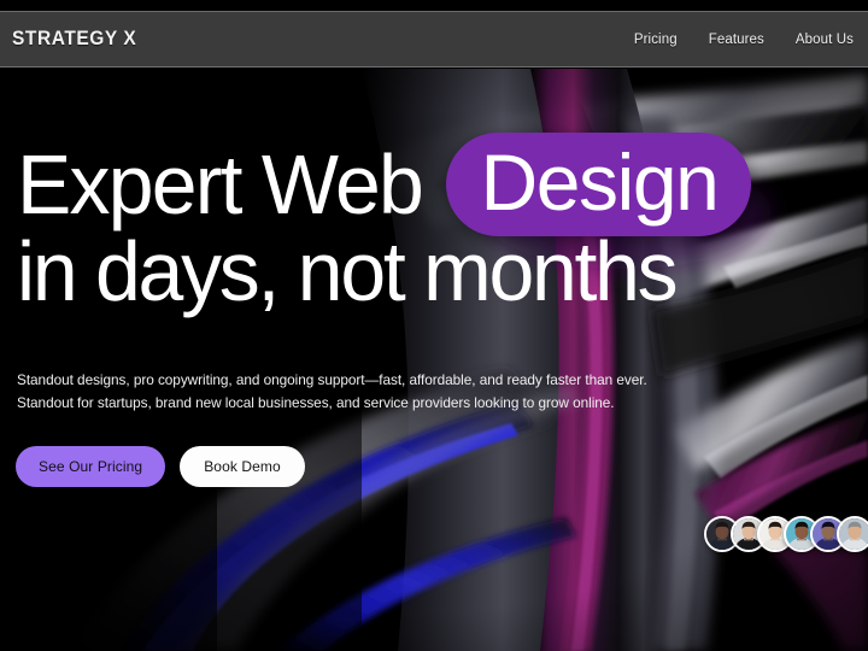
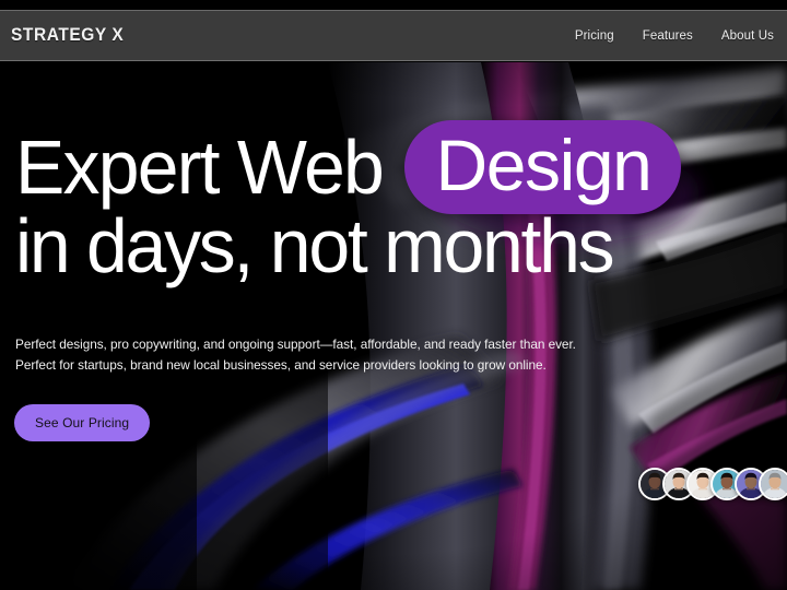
  STRATEGY X
  Pricing
  Features
  About Us
  Expert Web
  Design
  in days, not months
- Standout designs, pro copywriting, and ongoing support—fast, affordable, and ready faster than ever.
+ Perfect designs, pro copywriting, and ongoing support—fast, affordable, and ready faster than ever.
- Standout for startups, brand new local businesses, and service providers looking to grow online.
+ Perfect for startups, brand new local businesses, and service providers looking to grow online.
  See Our Pricing
- Book Demo
